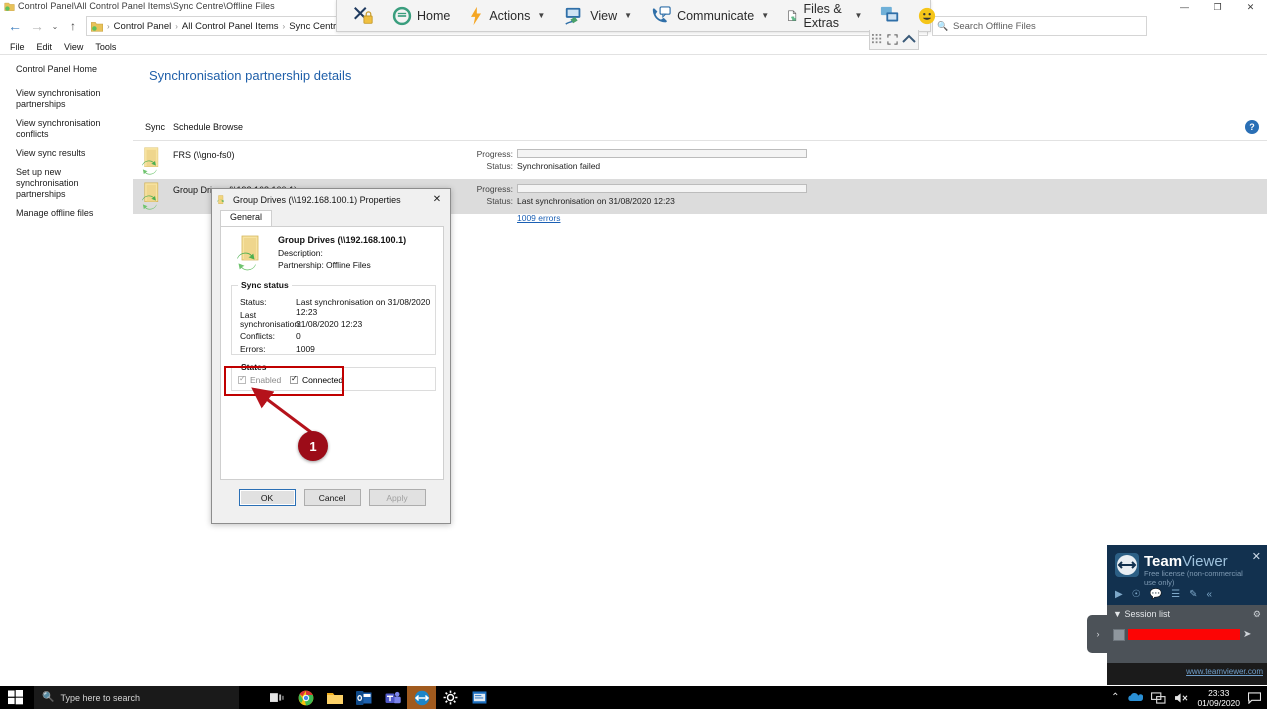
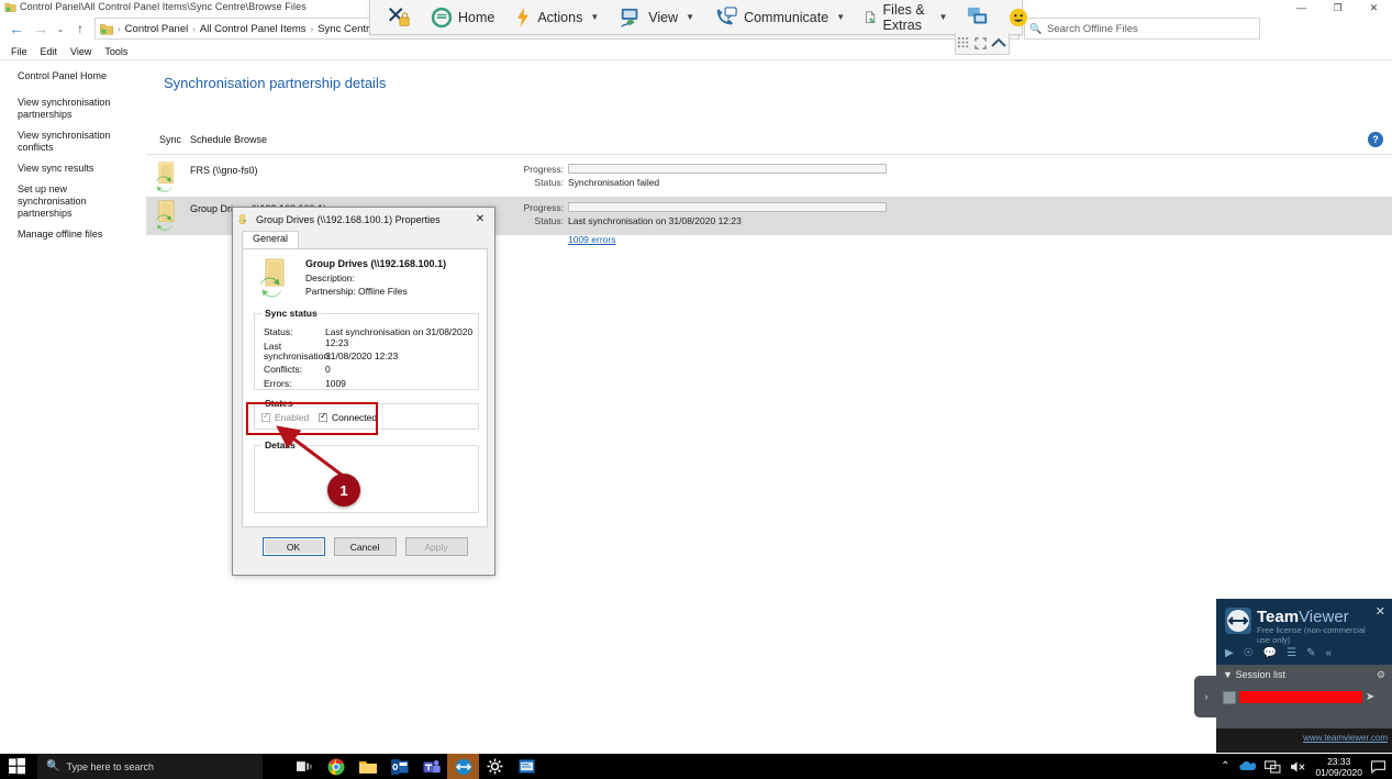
- Control Panel\All Control Panel Items\Sync Centre\Offline Files
+ Control Panel\All Control Panel Items\Sync Centre\Browse Files
  —
  ❐
  ✕
  ←
  →
  ⌄
  ↑
  ›
  Control Panel
  ›
  All Control Panel Items
  ›
  Sync Centr
  🔍
  Search Offline Files
  File
  Edit
  View
  Tools
  Control Panel Home
  View synchronisation partnerships
  View synchronisation conflicts
  View sync results
  Set up new synchronisation partnerships
  Manage offline files
  Synchronisation partnership details
  Sync
  Schedule
  Browse
  ?
  FRS (\\gno-fs0)
  Progress:
  Status:
  Synchronisation failed
  Progress:
  Status:
  Last synchronisation on 31/08/2020 12:23
  1009 errors
  Group Drives (\\192.168.100.1) Properties
  ✕
  General
  Group Drives (\\192.168.100.1)
  Description:
  Partnership:
  Offline Files
  Sync status
  Status:
  Last synchronisation on 31/08/2020 12:23
  Last
  synchronisation:
  31/08/2020 12:23
  Conflicts:
  0
  Errors:
  1009
  States
  Enabled
  Connected
+ Details
  OK
  Cancel
  Apply
  1
  Home
  Actions
  ▼
  View
  ▼
  Communicate
  ▼
  Files & Extras
  ▼
  ›
  TeamViewer
  Free license (non-commercial use only)
  ✕
  ▶
  ☉
  💬
  ☰
  ✎
  «
  ▼ Session list
  ⚙
  ➤
  www.teamviewer.com
  🔍
  Type here to search
  ⌃
  23:33
  01/09/2020
